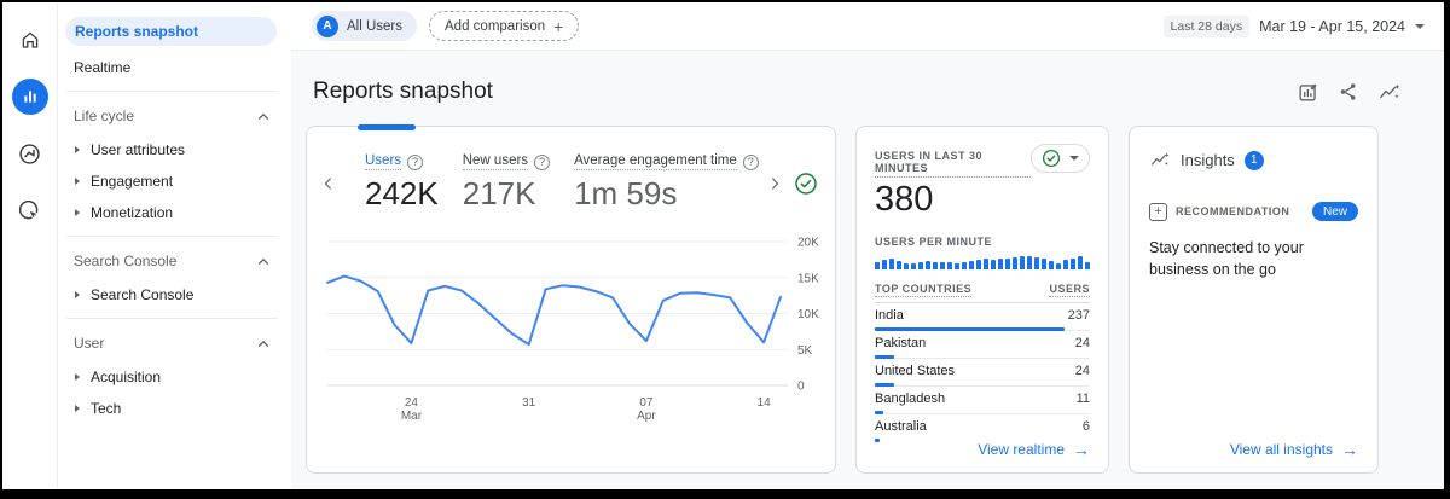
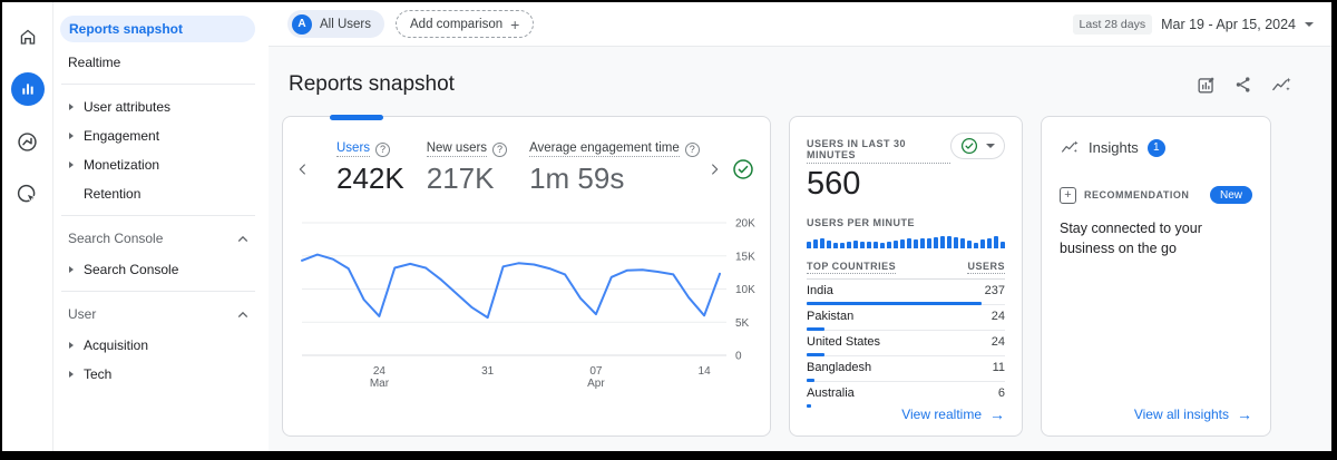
  Reports snapshot
  Realtime
- Life cycle
  User attributes
  Engagement
  Monetization
+ Retention
  Search Console
  Search Console
  User
  Acquisition
  Tech
  A
  All Users
  Add comparison
  +
  Last 28 days
  Mar 19 - Apr 15, 2024
  Reports snapshot
  Users
  ?
  242K
  New users
  ?
  217K
  Average engagement time
  ?
  1m 59s
  0
  5K
  10K
  15K
  20K
  24
  Mar
  31
  07
  Apr
  14
  USERS IN LAST 30 MINUTES
- 380
+ 560
  USERS PER MINUTE
  TOP COUNTRIES
  USERS
  India
  237
  Pakistan
  24
  United States
  24
  Bangladesh
  11
  Australia
  6
  View realtime
  →
  Insights
  1
  +
  RECOMMENDATION
  New
  Stay connected to your business on the go
  View all insights
  →
